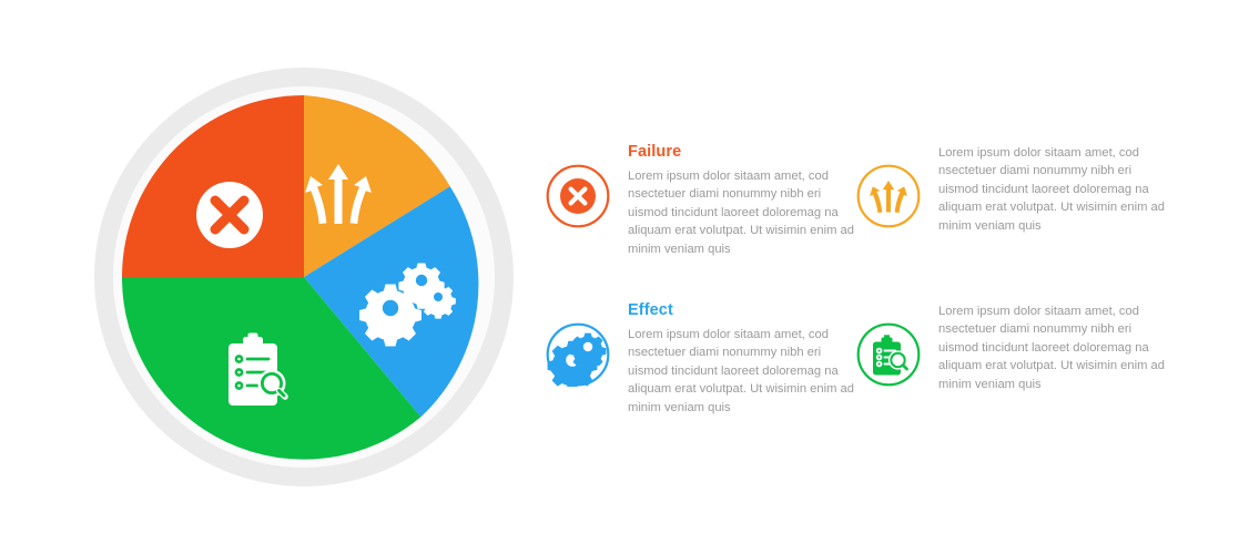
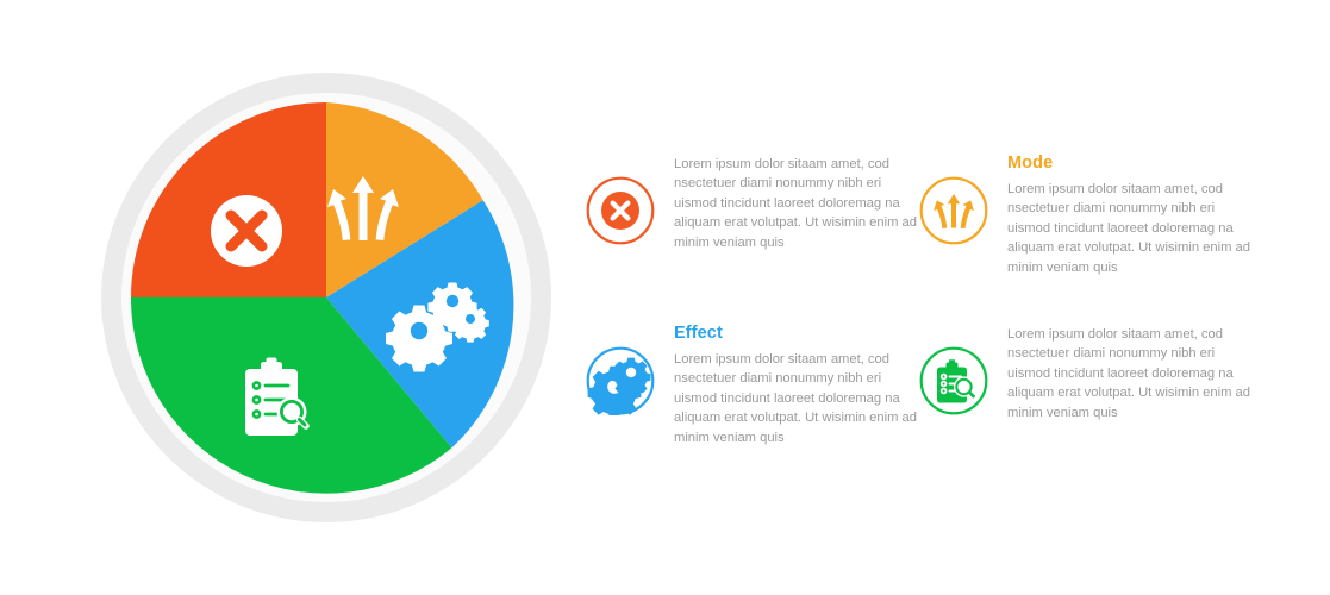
- Failure
  Lorem ipsum dolor sitaam amet, cod nsectetuer diami nonummy nibh eri uismod tincidunt laoreet doloremag na aliquam erat volutpat. Ut wisimin enim ad minim veniam quis
+ Mode
  Lorem ipsum dolor sitaam amet, cod nsectetuer diami nonummy nibh eri uismod tincidunt laoreet doloremag na aliquam erat volutpat. Ut wisimin enim ad minim veniam quis
  Effect
  Lorem ipsum dolor sitaam amet, cod nsectetuer diami nonummy nibh eri uismod tincidunt laoreet doloremag na aliquam erat volutpat. Ut wisimin enim ad minim veniam quis
  Lorem ipsum dolor sitaam amet, cod nsectetuer diami nonummy nibh eri uismod tincidunt laoreet doloremag na aliquam erat volutpat. Ut wisimin enim ad minim veniam quis
